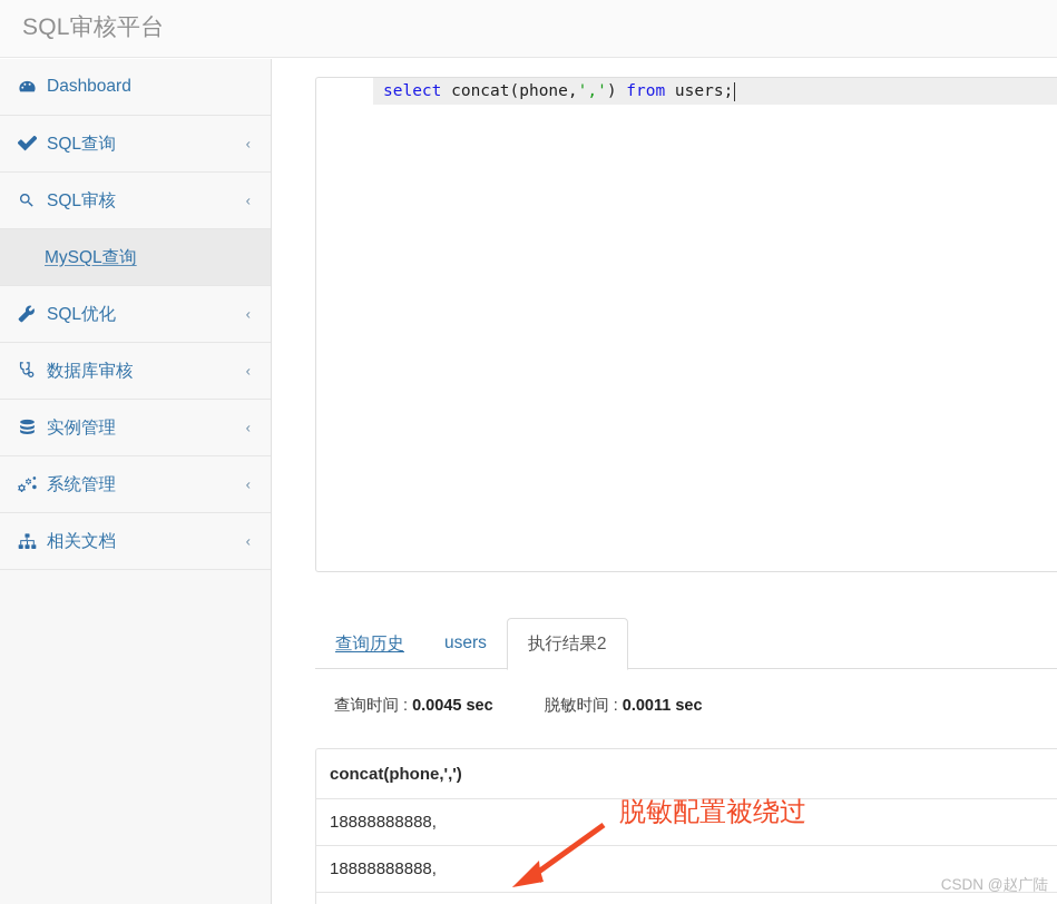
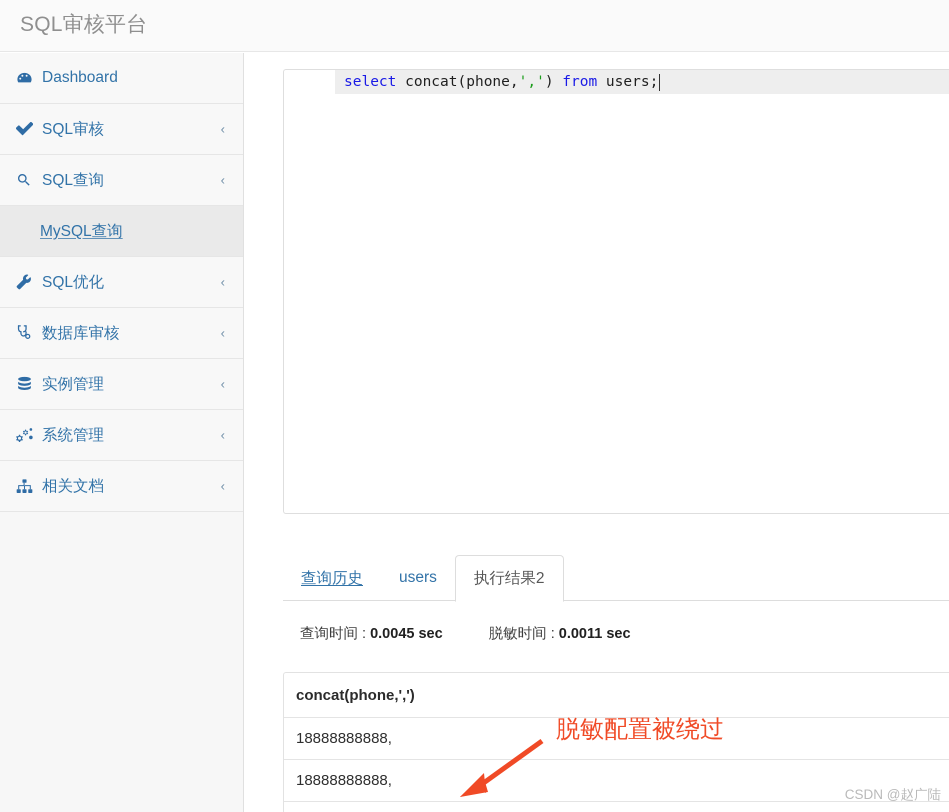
  SQL审核平台
  Dashboard
- SQL查询
+ SQL审核
  ‹
- SQL审核
+ SQL查询
  ‹
  MySQL查询
  SQL优化
  ‹
  数据库审核
  ‹
  实例管理
  ‹
  系统管理
  ‹
  相关文档
  ‹
  select
  concat(phone,
  ','
  )
  from
  users;
  查询历史
  users
  执行结果2
  查询时间 : 0.0045 sec
  脱敏时间 : 0.0011 sec
  concat(phone,',')
  18888888888,
  18888888888,
  脱敏配置被绕过
  CSDN @赵广陆
